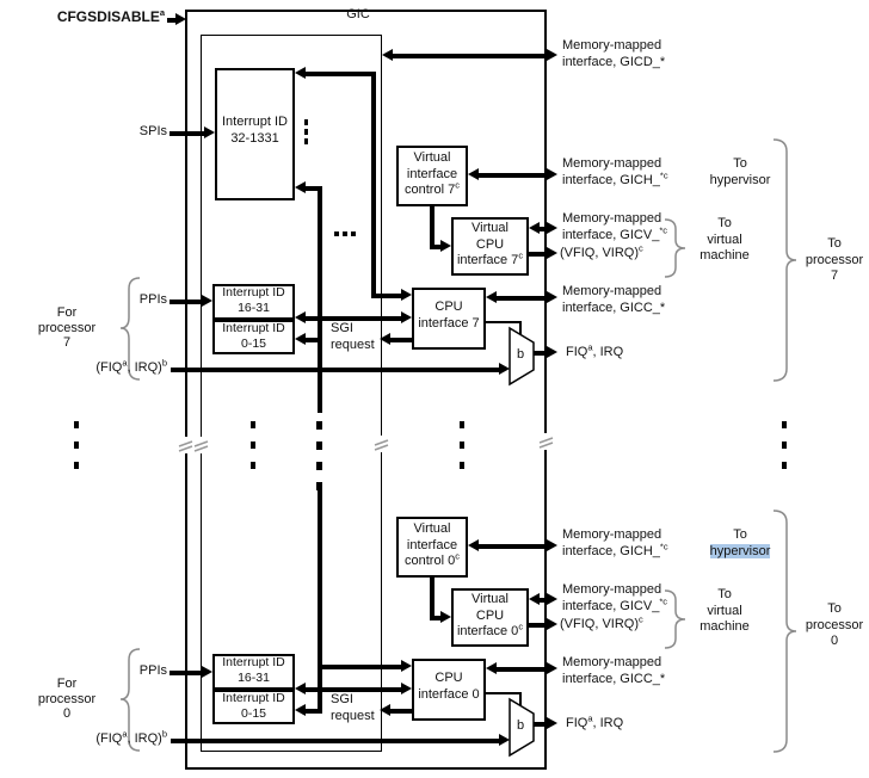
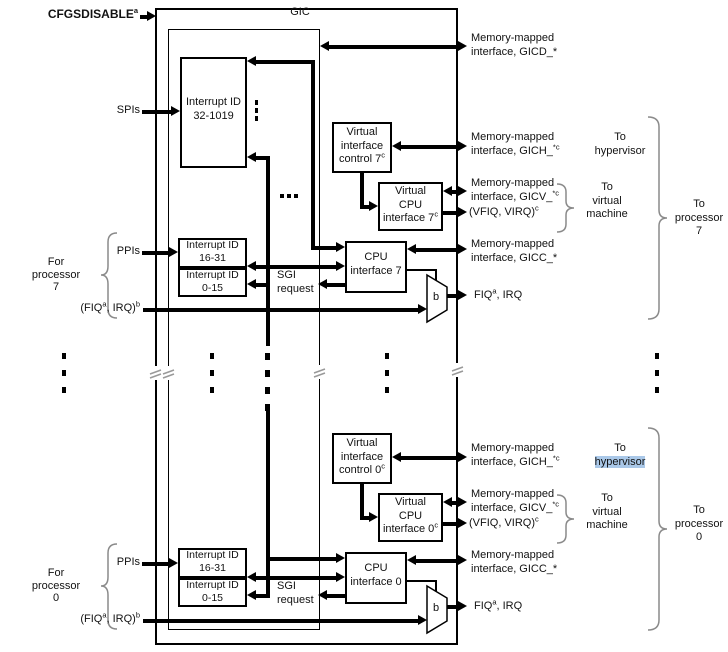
  GIC
  CFGSDISABLEa
  SPIs
  Interrupt ID
- 32-1331
+ 32-1019
  PPIs
  Interrupt ID
  16-31
  Interrupt ID
  0-15
  SGI
  request
  CPU
  interface 7
  Virtual
  interface
  control 7c
  Virtual
  CPU
  interface 7c
  For
  processor
  7
  (FIQa, IRQ)b
  b
  Memory-mapped
  interface, GICD_*
  Memory-mapped
  interface, GICH_*c
  To
  hypervisor
  Memory-mapped
  interface, GICV_*c
  (VFIQ, VIRQ)c
  To
  virtual
  machine
  Memory-mapped
  interface, GICC_*
  FIQa, IRQ
  To
  processor
  7
  PPIs
  Interrupt ID
  16-31
  Interrupt ID
  0-15
  SGI
  request
  CPU
  interface 0
  Virtual
  interface
  control 0c
  Virtual
  CPU
  interface 0c
  For
  processor
  0
  (FIQa, IRQ)b
  b
  Memory-mapped
  interface, GICH_*c
  To
  hypervisor
  Memory-mapped
  interface, GICV_*c
  (VFIQ, VIRQ)c
  To
  virtual
  machine
  Memory-mapped
  interface, GICC_*
  FIQa, IRQ
  To
  processor
  0
